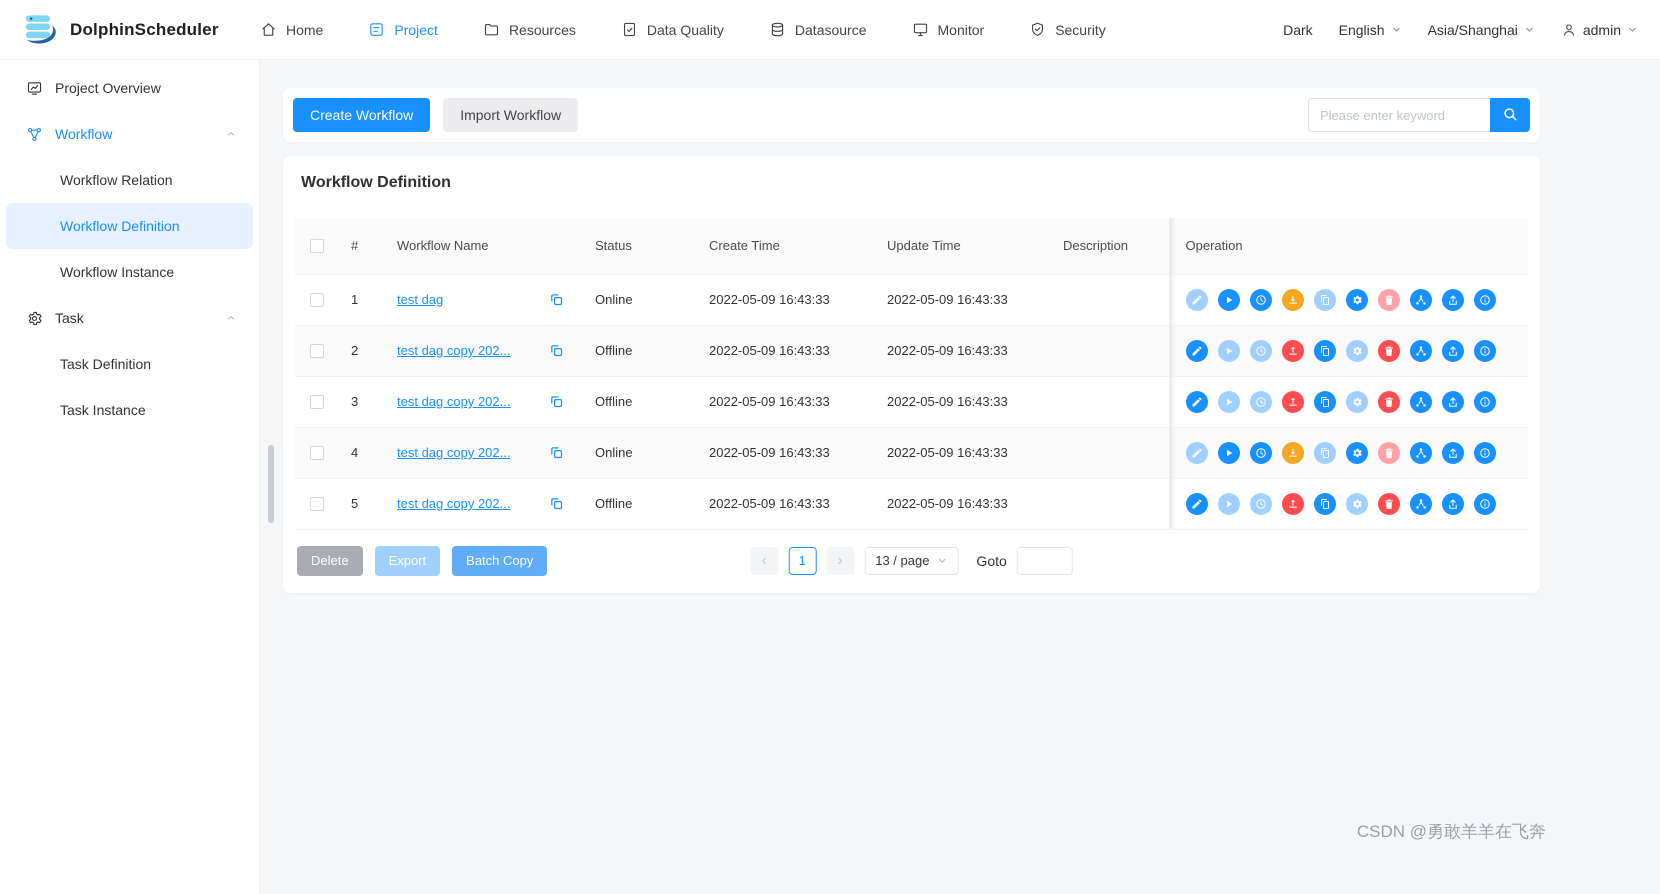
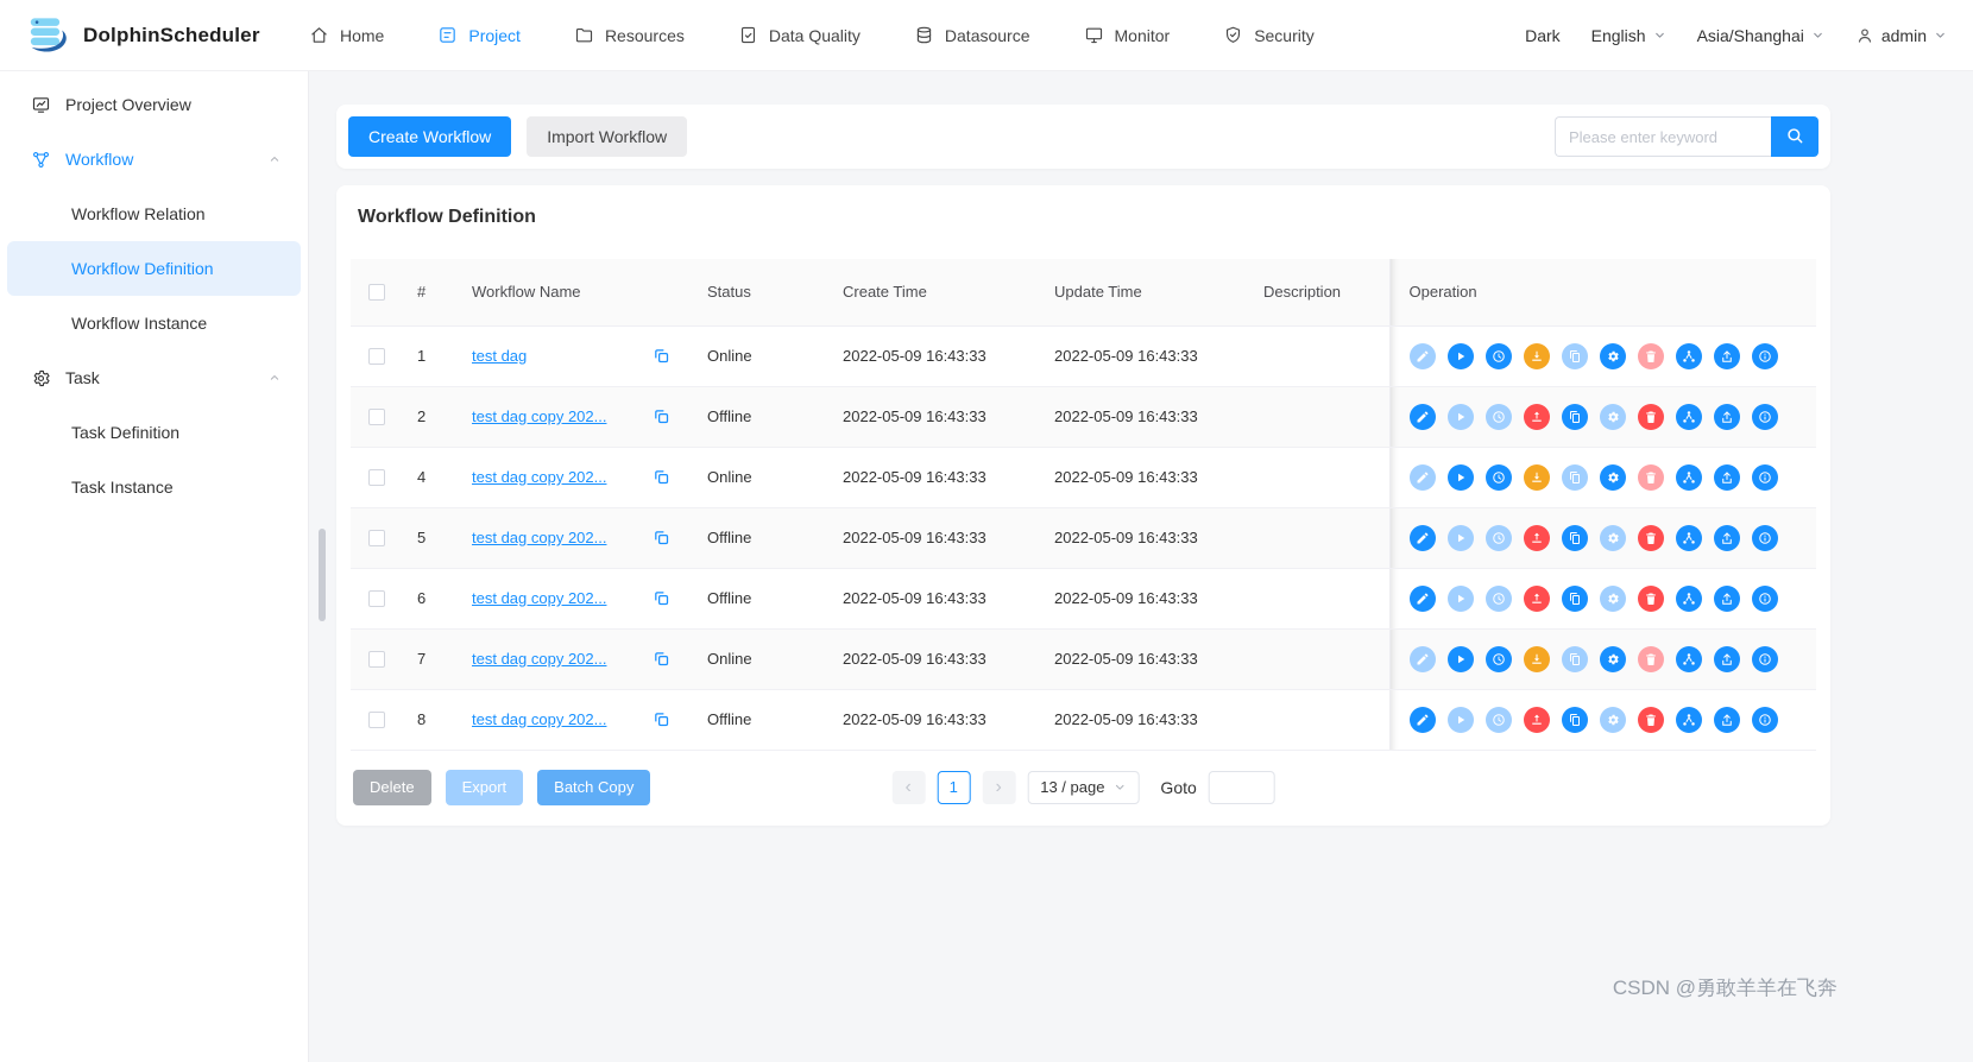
  DolphinScheduler
  Home
  Project
  Resources
  Data Quality
  Datasource
  Monitor
  Security
  Dark
  English
  Asia/Shanghai
  admin
  Project Overview
  Workflow
  Workflow Relation
  Workflow Definition
  Workflow Instance
  Task
  Task Definition
  Task Instance
  Create Workflow
  Import Workflow
  Please enter keyword
  Workflow Definition
  	#	Workflow Name	Status	Create Time	Update Time	Description	Operation
  	1	test dag	Online	2022-05-09 16:43:33	2022-05-09 16:43:33
  	2	test dag copy 202...	Offline	2022-05-09 16:43:33	2022-05-09 16:43:33
- 	3	test dag copy 202...	Offline	2022-05-09 16:43:33	2022-05-09 16:43:33
  	4	test dag copy 202...	Online	2022-05-09 16:43:33	2022-05-09 16:43:33
  	5	test dag copy 202...	Offline	2022-05-09 16:43:33	2022-05-09 16:43:33
+ 	6	test dag copy 202...	Offline	2022-05-09 16:43:33	2022-05-09 16:43:33
+ 	7	test dag copy 202...	Online	2022-05-09 16:43:33	2022-05-09 16:43:33
+ 	8	test dag copy 202...	Offline	2022-05-09 16:43:33	2022-05-09 16:43:33
  Delete
  Export
  Batch Copy
  ‹
  1
  ›
  13 / page
  Goto
  CSDN @勇敢羊羊在飞奔
